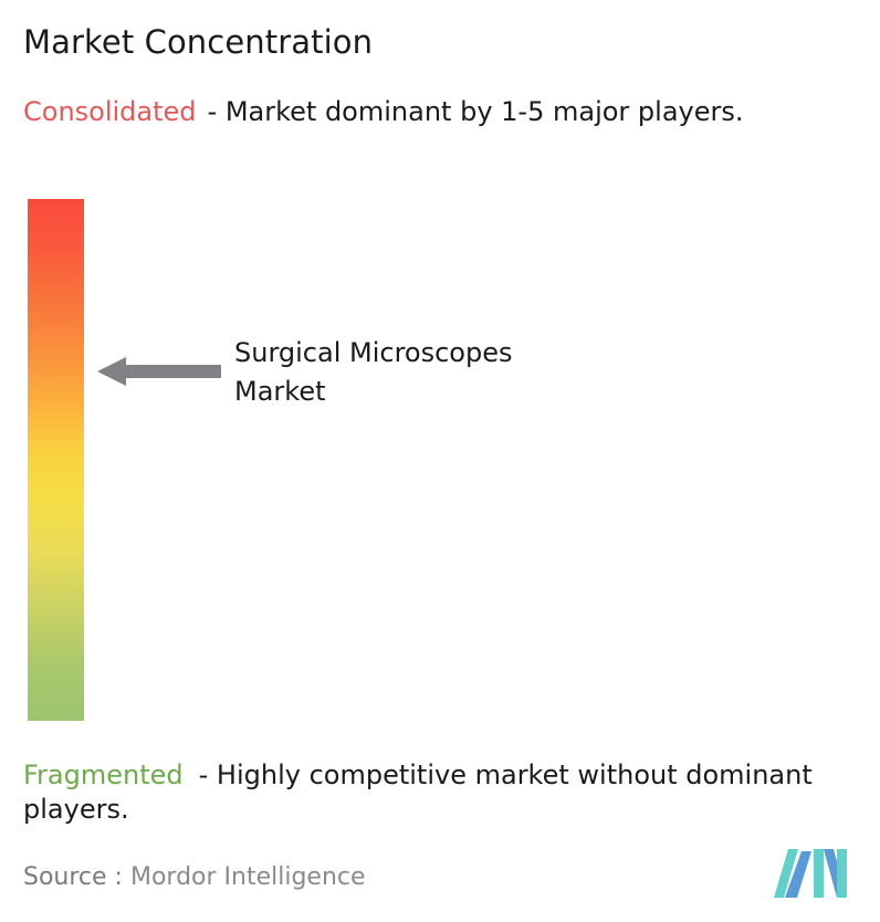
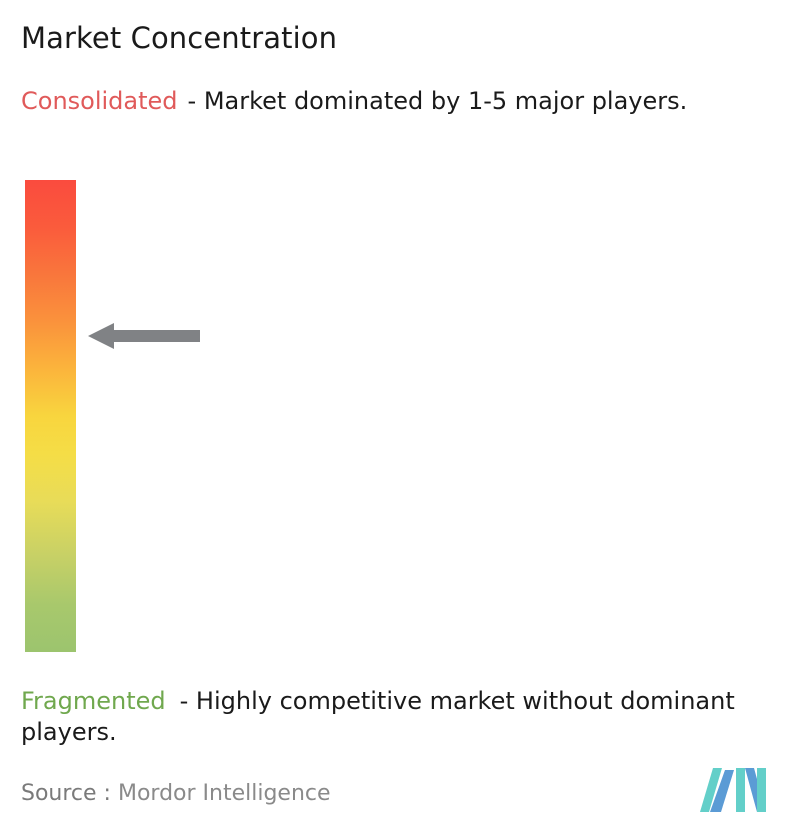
  Market Concentration
- Consolidated - Market dominant by 1-5 major players.
+ Consolidated - Market dominated by 1-5 major players.
- Surgical Microscopes Market
  Fragmented - Highly competitive market without dominant players.
  Source : Mordor Intelligence
